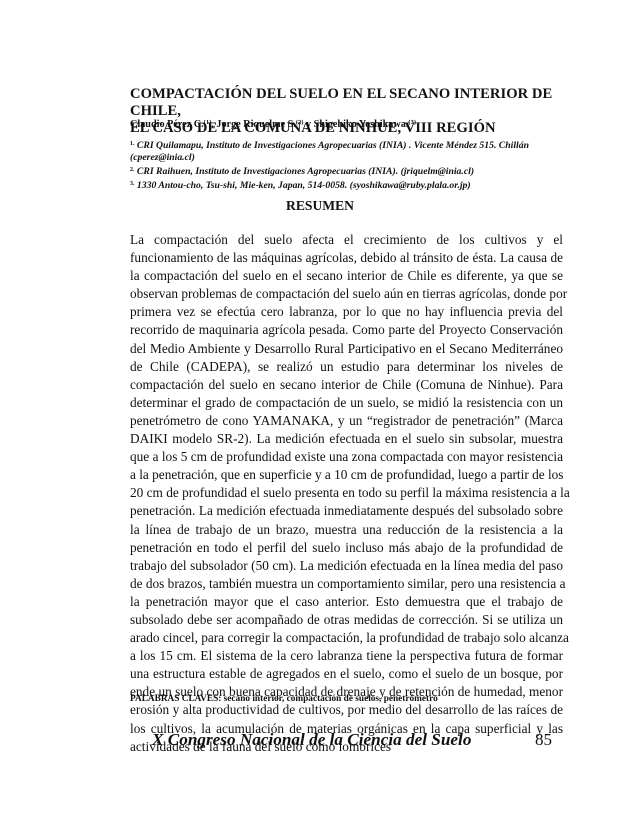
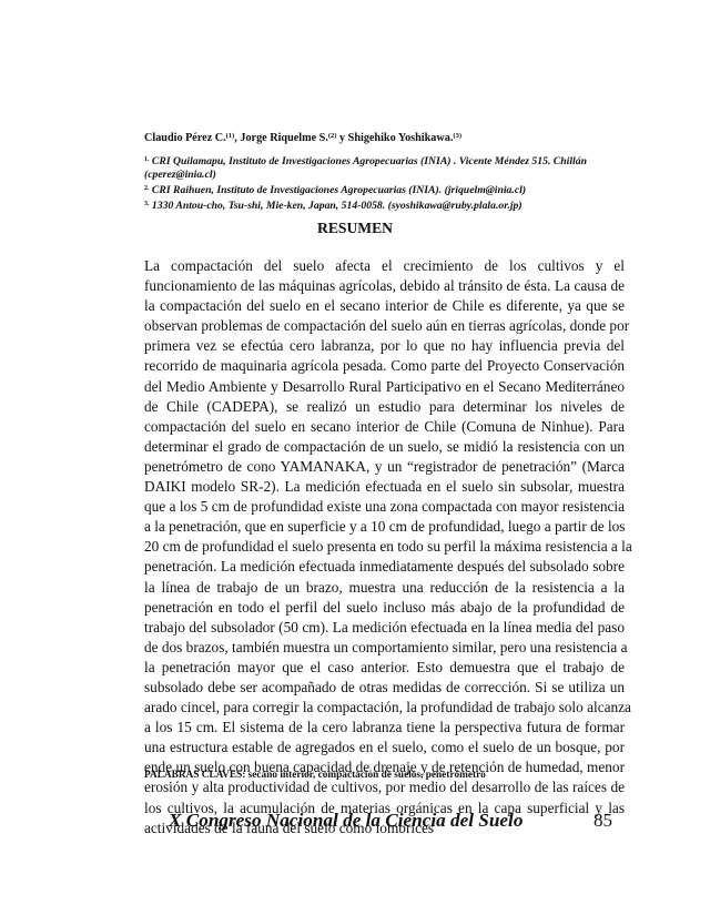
- COMPACTACIÓN DEL SUELO EN EL SECANO INTERIOR DE CHILE,
- EL CASO DE LA COMUNA DE NINHUE, VIII REGIÓN
  Claudio Pérez C. , Jorge Riquelme S. y Shigehiko Yoshikawa.
  CRI Quilamapu, Instituto de Investigaciones Agropecuarias (INIA) . Vicente Méndez 515. Chillán
  (cperez@inia.cl)
  CRI Raihuen, Instituto de Investigaciones Agropecuarias (INIA). (jriquelm@inia.cl)
  1330 Antou-cho, Tsu-shi, Mie-ken, Japan, 514-0058. (syoshikawa@ruby.plala.or.jp)
  RESUMEN
  La compactación del suelo afecta el crecimiento de los cultivos y el
  funcionamiento de las máquinas agrícolas, debido al tránsito de ésta. La causa de
  la compactación del suelo en el secano interior de Chile es diferente, ya que se
  observan problemas de compactación del suelo aún en tierras agrícolas, donde por
  primera vez se efectúa cero labranza, por lo que no hay influencia previa del
  recorrido de maquinaria agrícola pesada. Como parte del Proyecto Conservación
  del Medio Ambiente y Desarrollo Rural Participativo en el Secano Mediterráneo
  de Chile (CADEPA), se realizó un estudio para determinar los niveles de
  compactación del suelo en secano interior de Chile (Comuna de Ninhue). Para
  determinar el grado de compactación de un suelo, se midió la resistencia con un
  penetrómetro de cono YAMANAKA, y un “registrador de penetración” (Marca
  DAIKI modelo SR-2). La medición efectuada en el suelo sin subsolar, muestra
  que a los 5 cm de profundidad existe una zona compactada con mayor resistencia
  a la penetración, que en superficie y a 10 cm de profundidad, luego a partir de los
  20 cm de profundidad el suelo presenta en todo su perfil la máxima resistencia a la
  penetración. La medición efectuada inmediatamente después del subsolado sobre
  la línea de trabajo de un brazo, muestra una reducción de la resistencia a la
  penetración en todo el perfil del suelo incluso más abajo de la profundidad de
  trabajo del subsolador (50 cm). La medición efectuada en la línea media del paso
  de dos brazos, también muestra un comportamiento similar, pero una resistencia a
  la penetración mayor que el caso anterior. Esto demuestra que el trabajo de
  subsolado debe ser acompañado de otras medidas de corrección. Si se utiliza un
  arado cincel, para corregir la compactación, la profundidad de trabajo solo alcanza
  a los 15 cm. El sistema de la cero labranza tiene la perspectiva futura de formar
  una estructura estable de agregados en el suelo, como el suelo de un bosque, por
  ende un suelo con buena capacidad de drenaje y de retención de humedad, menor
  erosión y alta productividad de cultivos, por medio del desarrollo de las raíces de
  los cultivos, la acumulación de materias orgánicas en la capa superficial y las
  actividades de la fauna del suelo como lombrices
  PALABRAS CLAVES: secano interior, compactación de suelos, penetrómetro
  X Congreso Nacional de la Ciencia del Suelo
  85
